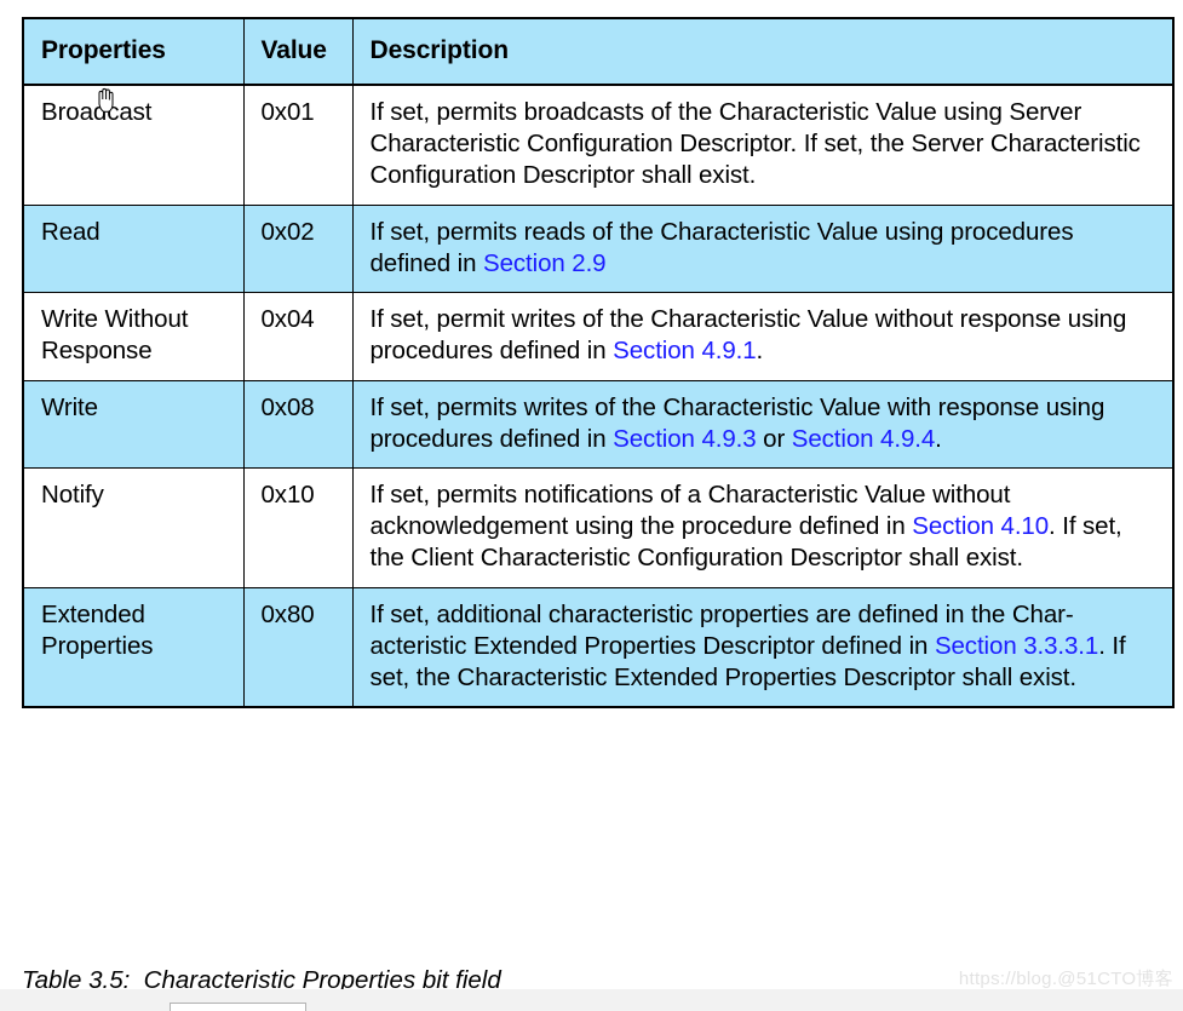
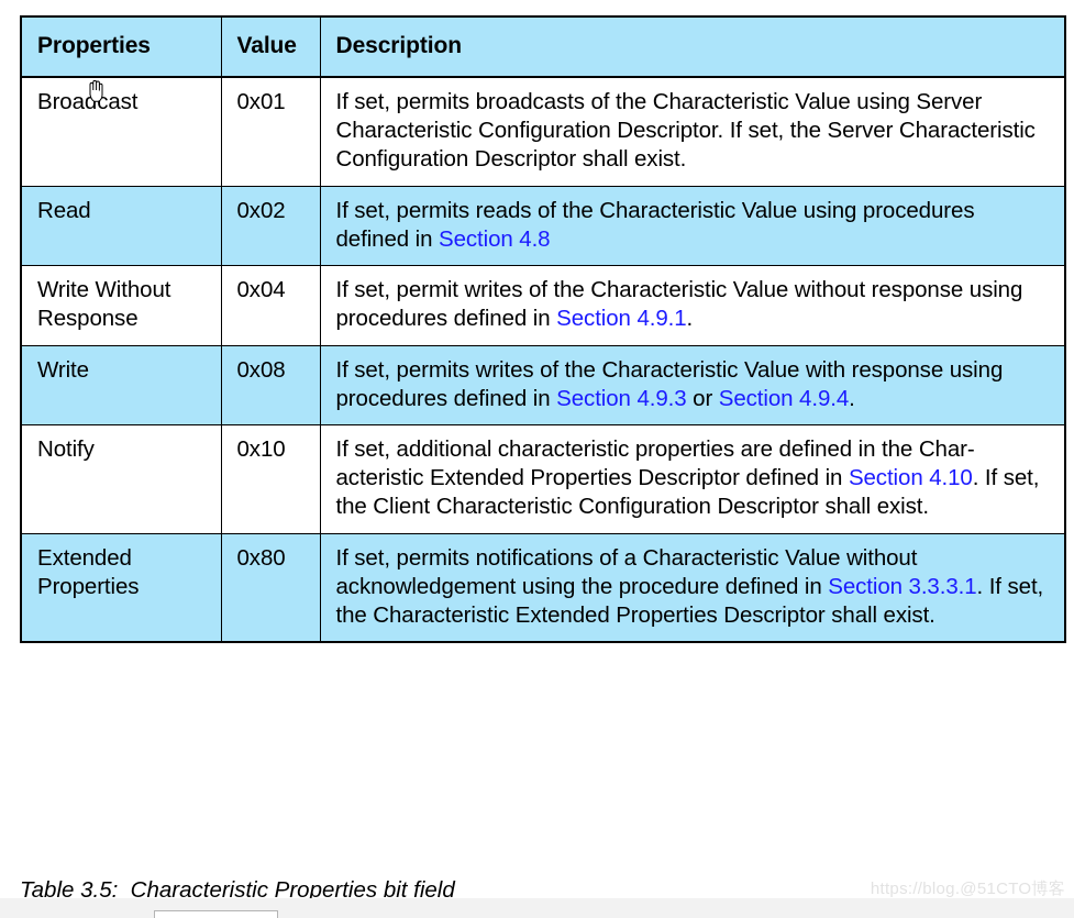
  Properties	Value	Description
  Broadcast	0x01	If set, permits broadcasts of the Characteristic Value using Server Characteristic Configuration Descriptor. If set, the Server Characteristic Configuration Descriptor shall exist.
- Read	0x02	If set, permits reads of the Characteristic Value using procedures defined in Section 2.9
+ Read	0x02	If set, permits reads of the Characteristic Value using procedures defined in Section 4.8
  Write Without Response	0x04	If set, permit writes of the Characteristic Value without response using procedures defined in Section 4.9.1.
  Write	0x08	If set, permits writes of the Characteristic Value with response using procedures defined in Section 4.9.3 or Section 4.9.4.
- Notify	0x10	If set, permits notifications of a Characteristic Value without acknowledgement using the procedure defined in Section 4.10. If set, the Client Characteristic Configuration Descriptor shall exist.
+ Notify	0x10	If set, additional characteristic properties are defined in the Char-acteristic Extended Properties Descriptor defined in Section 4.10. If set, the Client Characteristic Configuration Descriptor shall exist.
- Extended Properties	0x80	If set, additional characteristic properties are defined in the Char-acteristic Extended Properties Descriptor defined in Section 3.3.3.1. If set, the Characteristic Extended Properties Descriptor shall exist.
+ Extended Properties	0x80	If set, permits notifications of a Characteristic Value without acknowledgement using the procedure defined in Section 3.3.3.1. If set, the Characteristic Extended Properties Descriptor shall exist.
  Table 3.5: Characteristic Properties bit field
  https://blog.@51CTO博客
